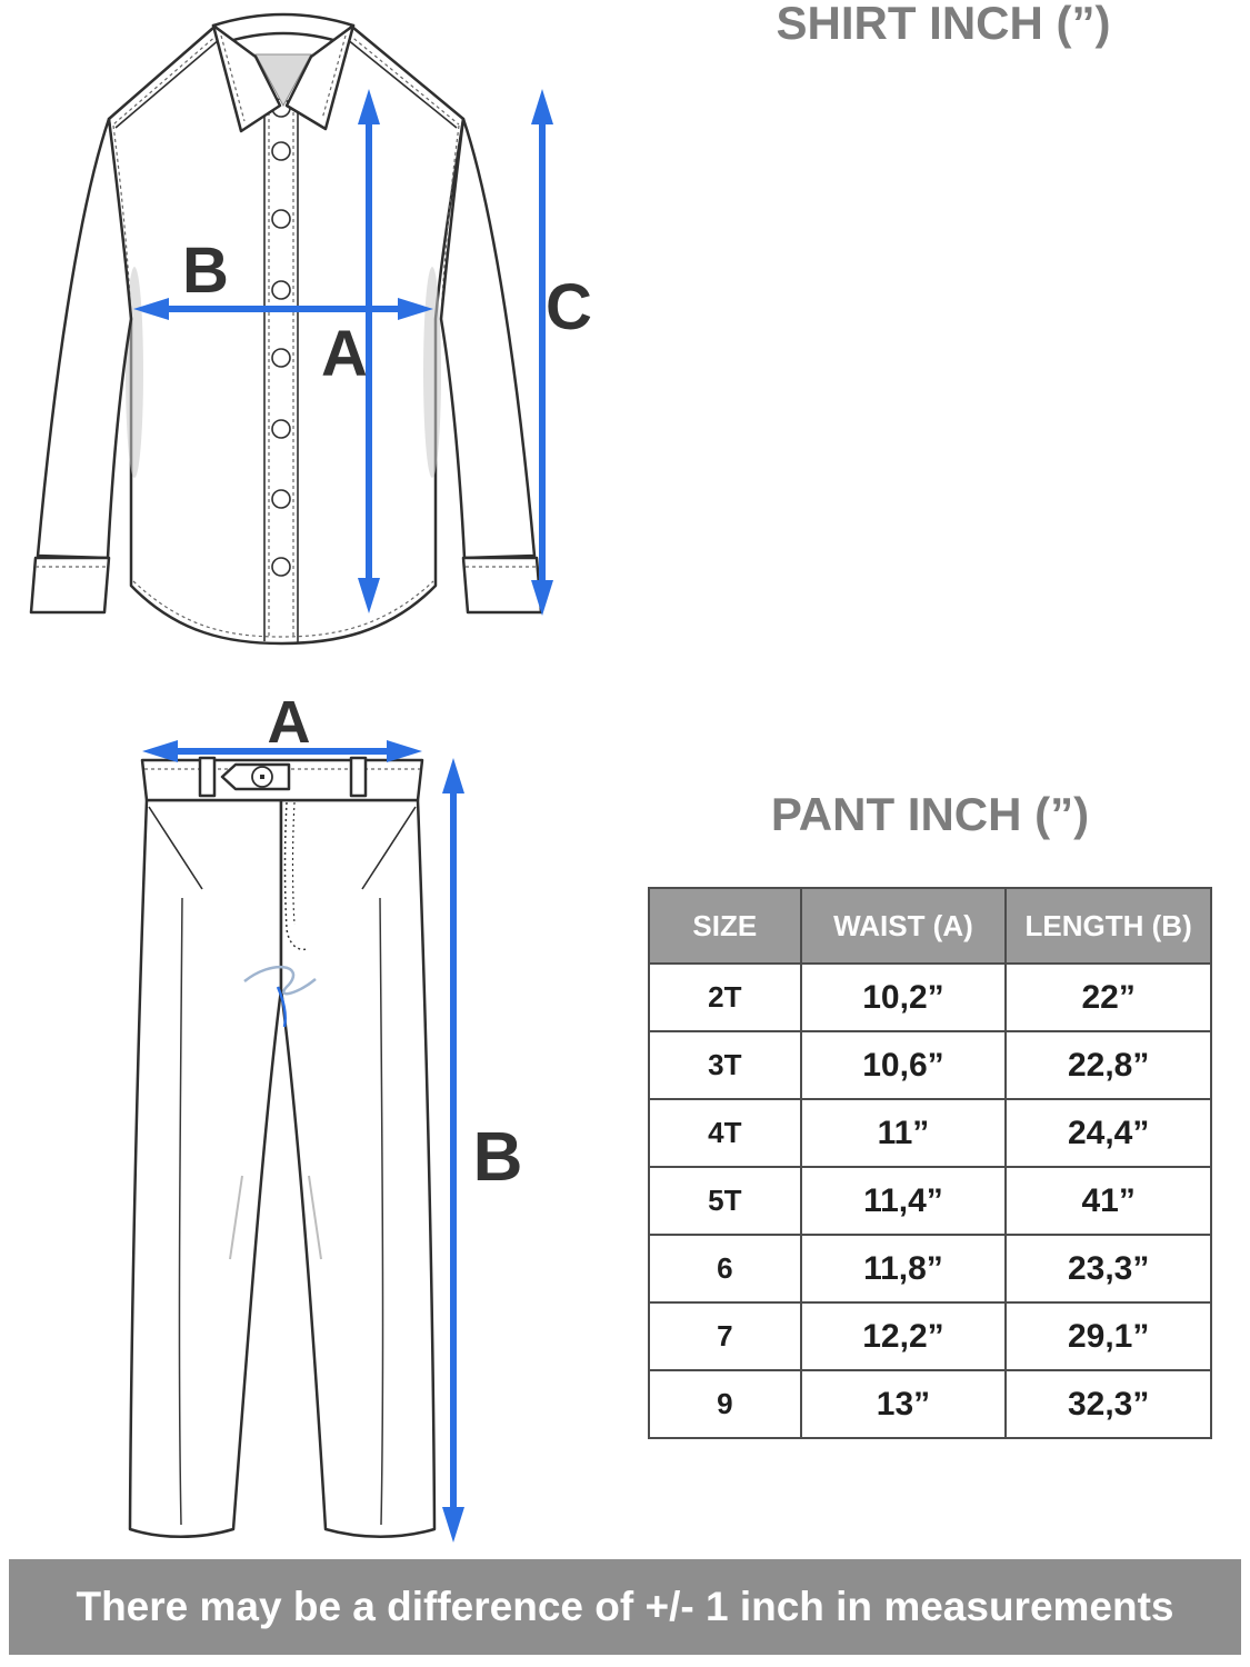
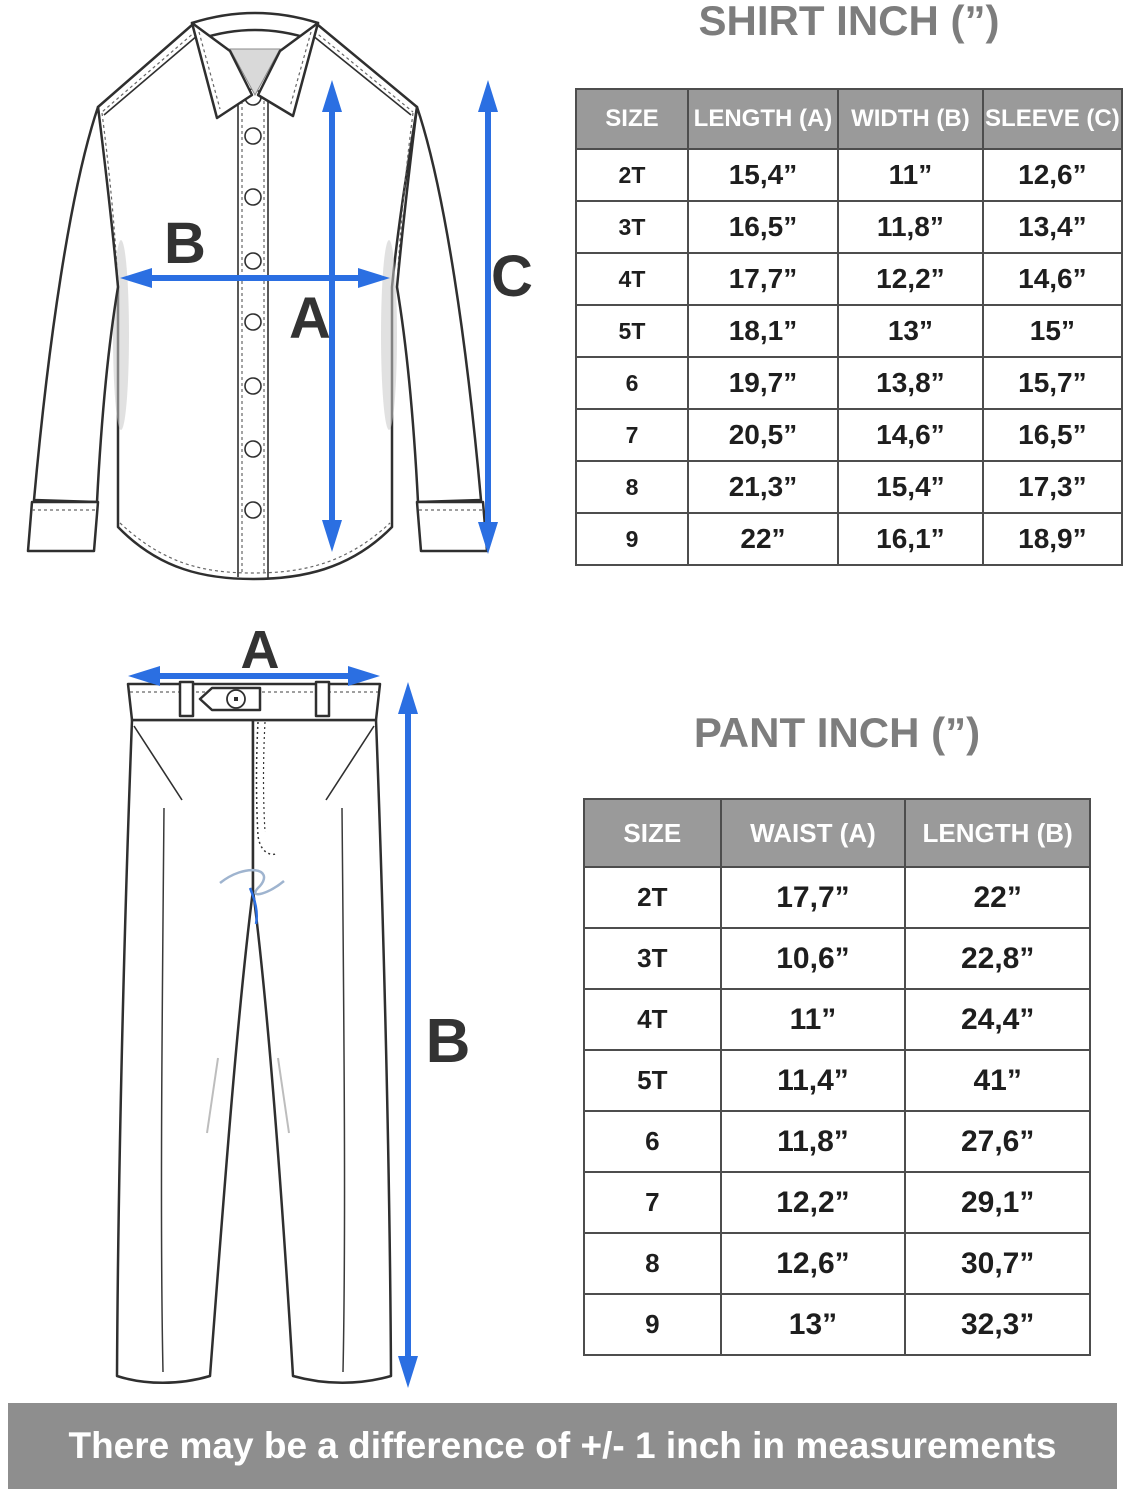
  A
  B
  C
  A
  B
  SHIRT INCH (”)
+ SIZE	LENGTH (A)	WIDTH (B)	SLEEVE (C)
+ 2T	15,4”	11”	12,6”
+ 3T	16,5”	11,8”	13,4”
+ 4T	17,7”	12,2”	14,6”
+ 5T	18,1”	13”	15”
+ 6	19,7”	13,8”	15,7”
+ 7	20,5”	14,6”	16,5”
+ 8	21,3”	15,4”	17,3”
+ 9	22”	16,1”	18,9”
  PANT INCH (”)
  SIZE	WAIST (A)	LENGTH (B)
- 2T	10,2”	22”
+ 2T	17,7”	22”
  3T	10,6”	22,8”
  4T	11”	24,4”
  5T	11,4”	41”
- 6	11,8”	23,3”
+ 6	11,8”	27,6”
  7	12,2”	29,1”
+ 8	12,6”	30,7”
  9	13”	32,3”
  There may be a difference of +/- 1 inch in measurements
